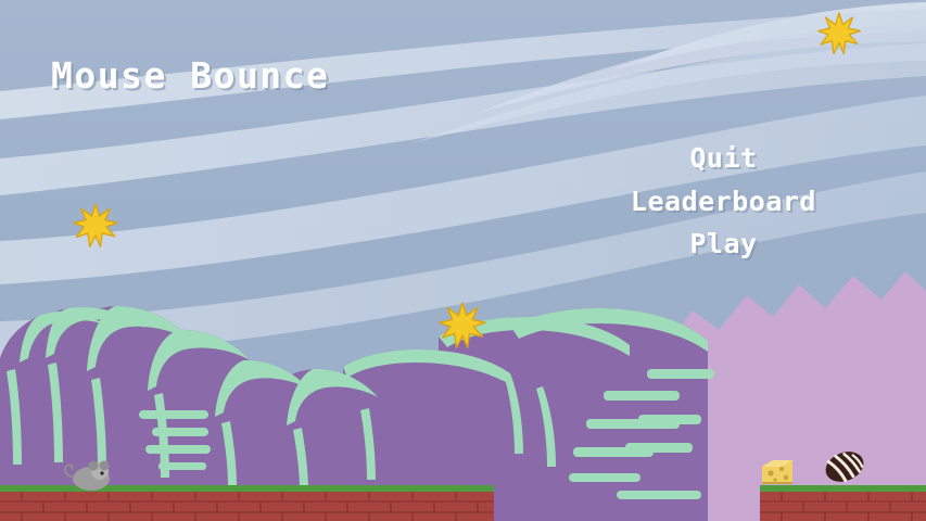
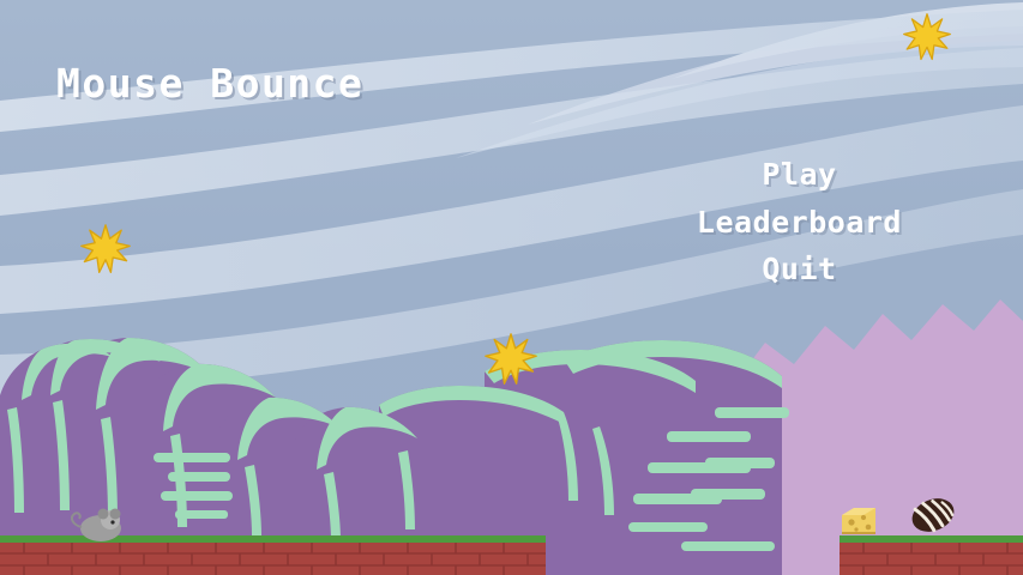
  Mouse Bounce
- Quit
+ Play
  Leaderboard
- Play
+ Quit
